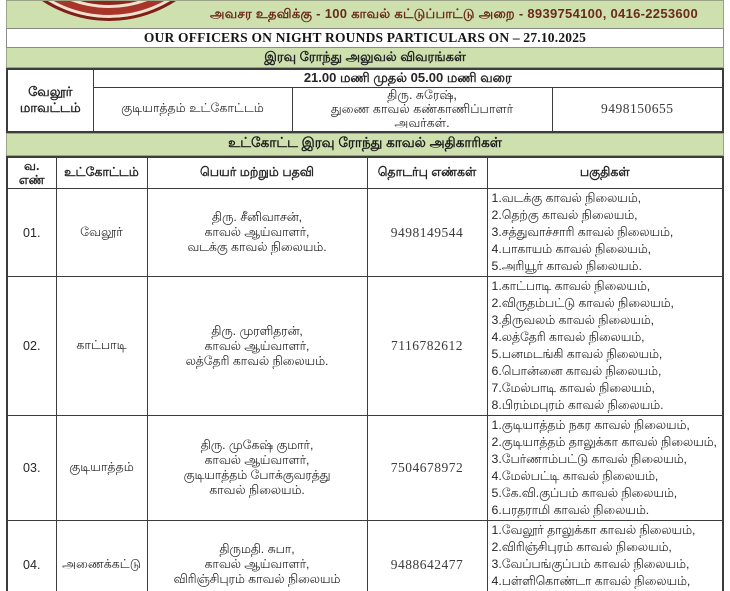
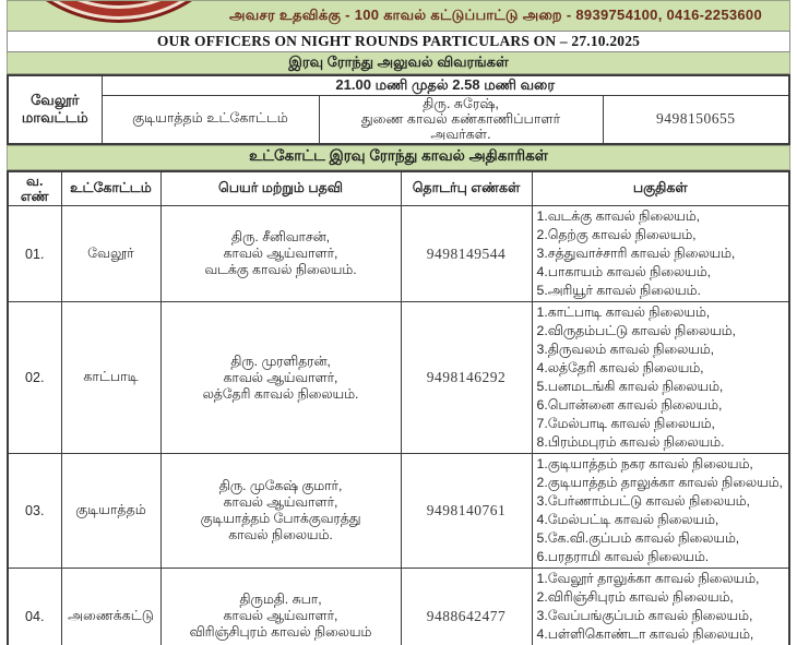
  அவசர உதவிக்கு - 100 காவல் கட்டுப்பாட்டு அறை - 8939754100, 0416-2253600
  OUR OFFICERS ON NIGHT ROUNDS PARTICULARS ON – 27.10.2025
  இரவு ரோந்து அலுவல் விவரங்கள்
- வேலூர் மாவட்டம்	21.00 மணி முதல் 05.00 மணி வரை
+ வேலூர் மாவட்டம்	21.00 மணி முதல் 2.58 மணி வரை
  குடியாத்தம் உட்கோட்டம்	திரு. சுரேஷ், துணை காவல் கண்காணிப்பாளர் அவர்கள்.	9498150655
  உட்கோட்ட இரவு ரோந்து காவல் அதிகாரிகள்
  வ. எண்	உட்கோட்டம்	பெயர் மற்றும் பதவி	தொடர்பு எண்கள்	பகுதிகள்
  01.	வேலூர்	திரு. சீனிவாசன், காவல் ஆய்வாளர், வடக்கு காவல் நிலையம்.	9498149544	1.வடக்கு காவல் நிலையம், 2.தெற்கு காவல் நிலையம், 3.சத்துவாச்சாரி காவல் நிலையம், 4.பாகாயம் காவல் நிலையம், 5.அரியூர் காவல் நிலையம்.
- 02.	காட்பாடி	திரு. முரளிதரன், காவல் ஆய்வாளர், லத்தேரி காவல் நிலையம்.	7116782612	1.காட்பாடி காவல் நிலையம், 2.விருதம்பட்டு காவல் நிலையம், 3.திருவலம் காவல் நிலையம், 4.லத்தேரி காவல் நிலையம், 5.பனமடங்கி காவல் நிலையம், 6.பொன்னை காவல் நிலையம், 7.மேல்பாடி காவல் நிலையம், 8.பிரம்மபுரம் காவல் நிலையம்.
+ 02.	காட்பாடி	திரு. முரளிதரன், காவல் ஆய்வாளர், லத்தேரி காவல் நிலையம்.	9498146292	1.காட்பாடி காவல் நிலையம், 2.விருதம்பட்டு காவல் நிலையம், 3.திருவலம் காவல் நிலையம், 4.லத்தேரி காவல் நிலையம், 5.பனமடங்கி காவல் நிலையம், 6.பொன்னை காவல் நிலையம், 7.மேல்பாடி காவல் நிலையம், 8.பிரம்மபுரம் காவல் நிலையம்.
- 03.	குடியாத்தம்	திரு. முகேஷ் குமார், காவல் ஆய்வாளர், குடியாத்தம் போக்குவரத்து காவல் நிலையம்.	7504678972	1.குடியாத்தம் நகர காவல் நிலையம், 2.குடியாத்தம் தாலுக்கா காவல் நிலையம், 3.பேர்ணாம்பட்டு காவல் நிலையம், 4.மேல்பட்டி காவல் நிலையம், 5.கே.வி.குப்பம் காவல் நிலையம், 6.பரதராமி காவல் நிலையம்.
+ 03.	குடியாத்தம்	திரு. முகேஷ் குமார், காவல் ஆய்வாளர், குடியாத்தம் போக்குவரத்து காவல் நிலையம்.	9498140761	1.குடியாத்தம் நகர காவல் நிலையம், 2.குடியாத்தம் தாலுக்கா காவல் நிலையம், 3.பேர்ணாம்பட்டு காவல் நிலையம், 4.மேல்பட்டி காவல் நிலையம், 5.கே.வி.குப்பம் காவல் நிலையம், 6.பரதராமி காவல் நிலையம்.
  04.	அணைக்கட்டு	திருமதி. சுபா, காவல் ஆய்வாளர், விரிஞ்சிபுரம் காவல் நிலையம்	9488642477	1.வேலூர் தாலுக்கா காவல் நிலையம், 2.விரிஞ்சிபுரம் காவல் நிலையம், 3.வேப்பங்குப்பம் காவல் நிலையம், 4.பள்ளிகொண்டா காவல் நிலையம்,
